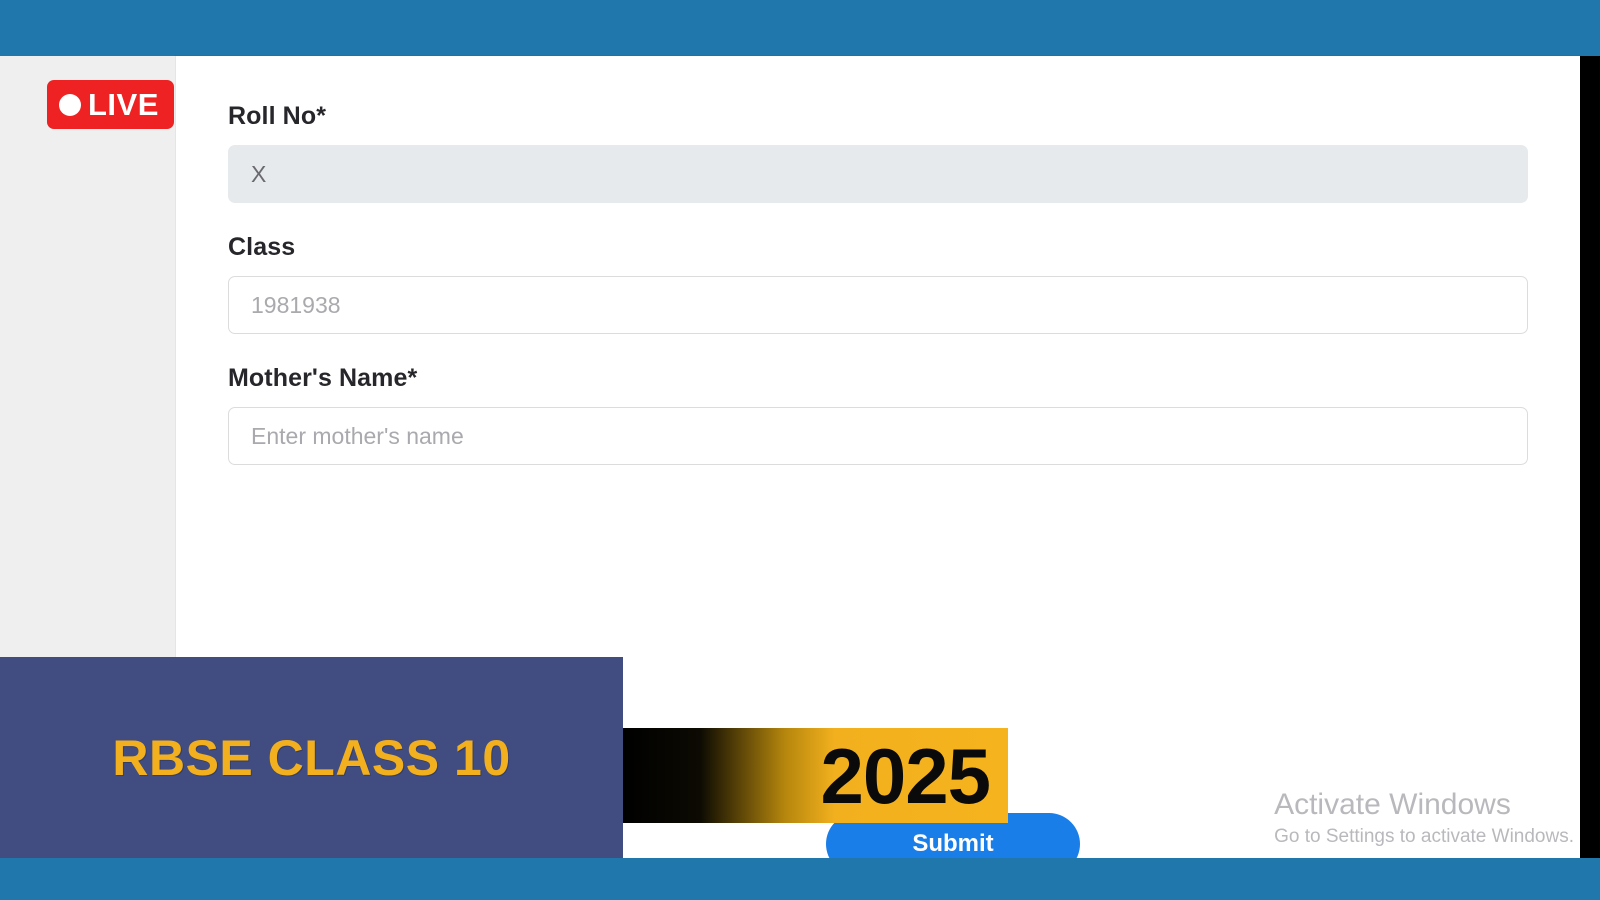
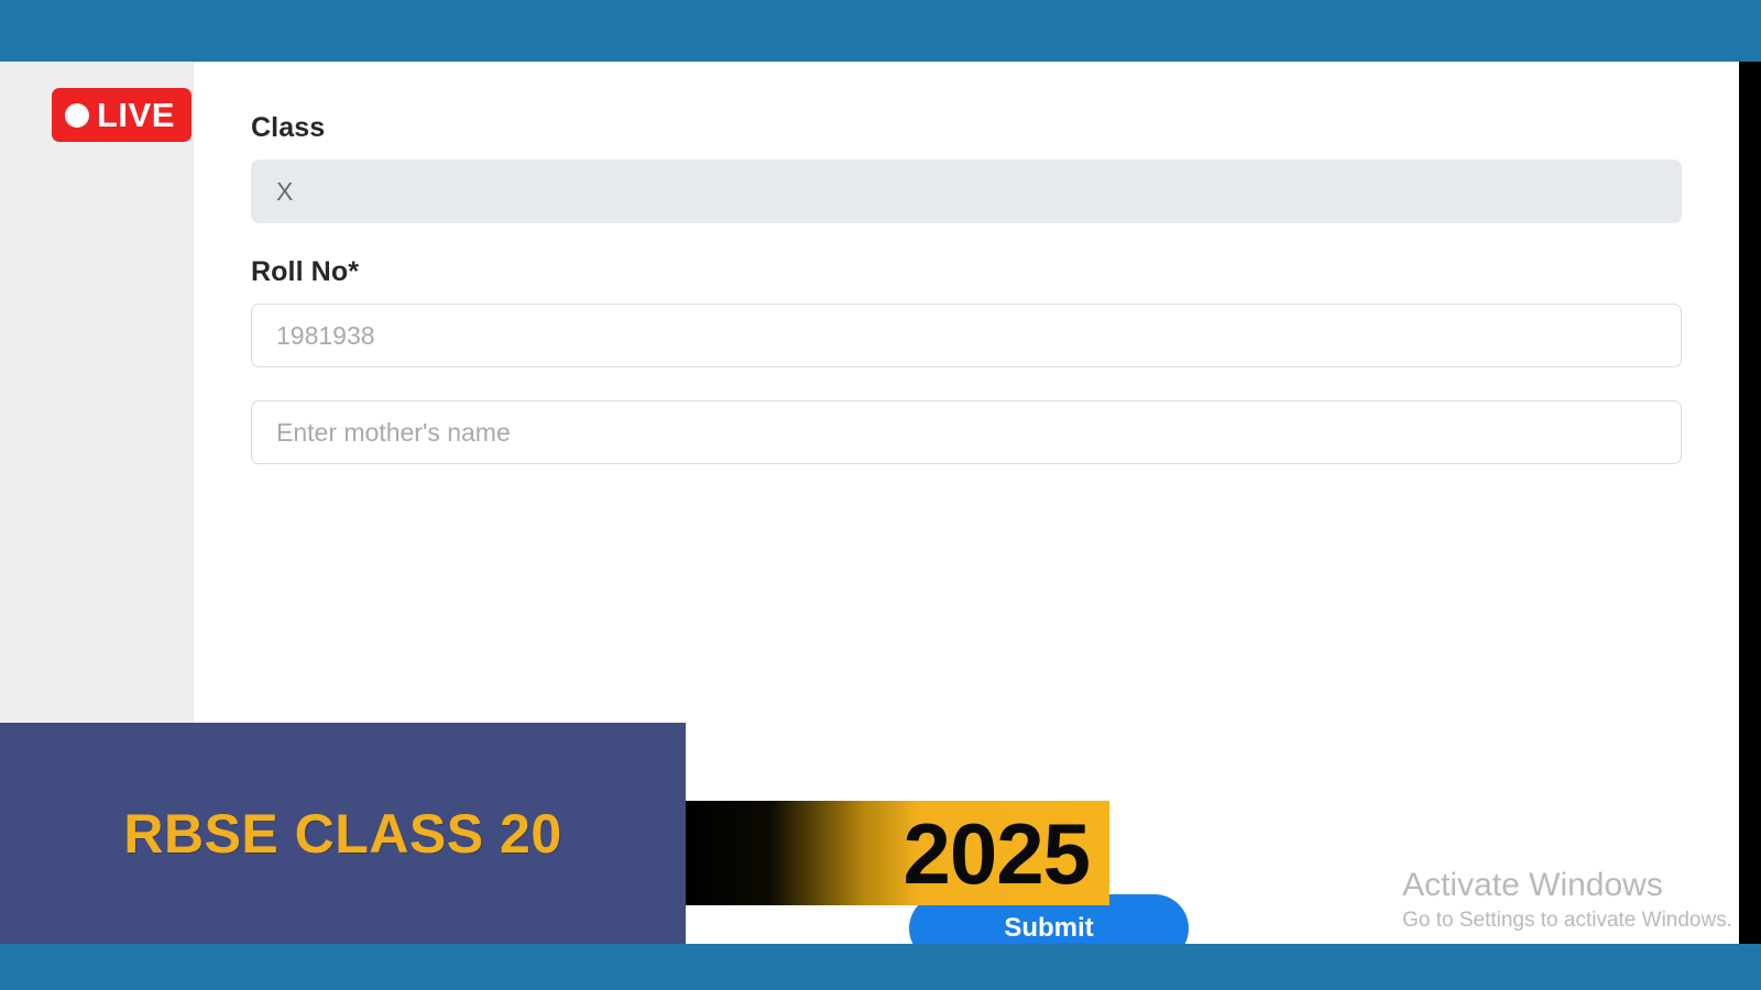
- Roll No*
+ Class
  X
- Class
+ Roll No*
  1981938
- Mother's Name*
  Enter mother's name
  Submit
  Activate Windows
  Go to Settings to activate Windows.
  LIVE
  2025
- RBSE CLASS 10
+ RBSE CLASS 20
